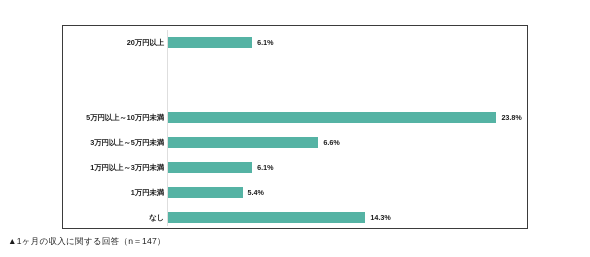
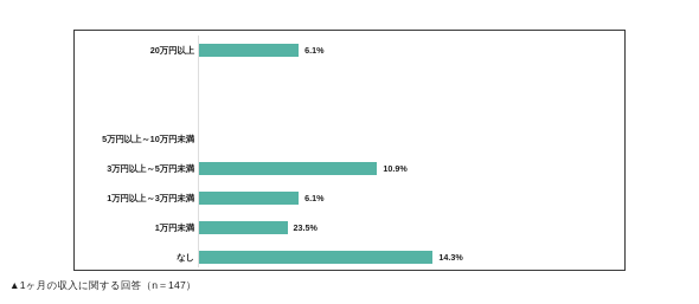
  20万円以上
  6.1%
  5万円以上～10万円未満
- 23.8%
  3万円以上～5万円未満
- 6.6%
+ 10.9%
  1万円以上～3万円未満
  6.1%
  1万円未満
- 5.4%
+ 23.5%
  なし
  14.3%
  ▲1ヶ月の収入に関する回答（n＝147）
